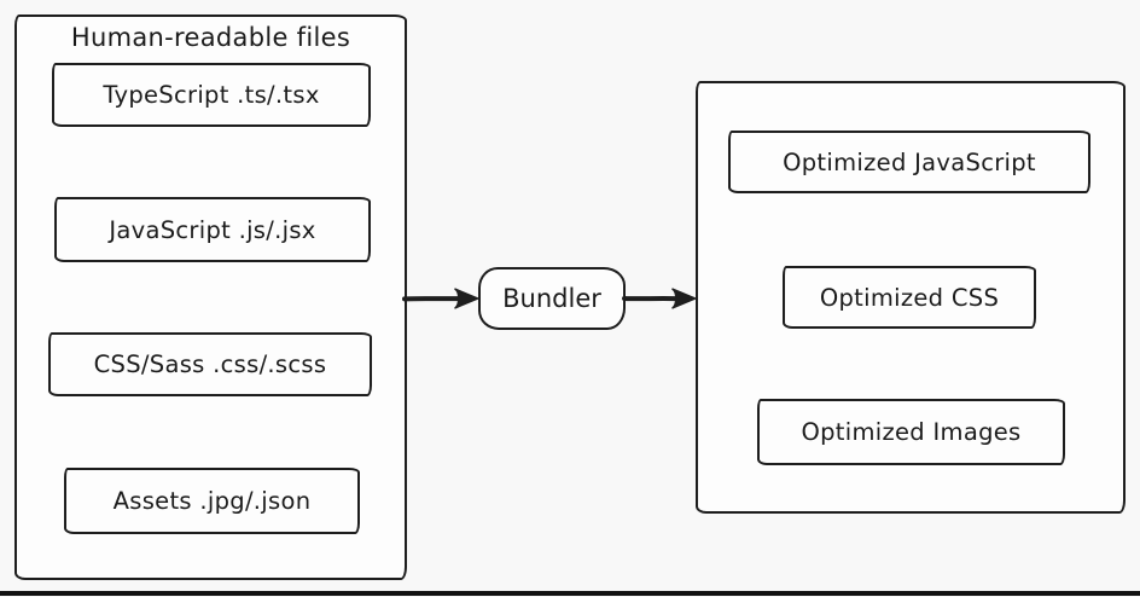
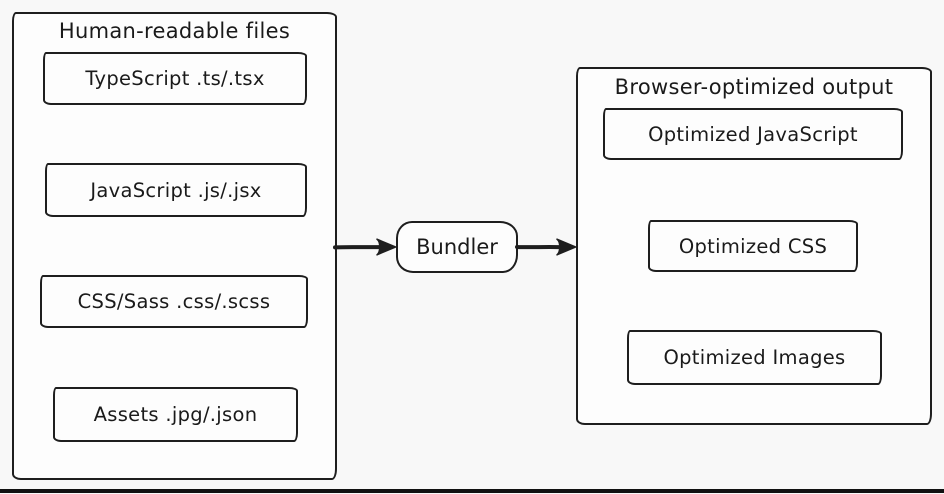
  Human-readable files
  TypeScript .ts/.tsx
  JavaScript .js/.jsx
  CSS/Sass .css/.scss
  Assets .jpg/.json
  Bundler
+ Browser-optimized output
  Optimized JavaScript
  Optimized CSS
  Optimized Images
